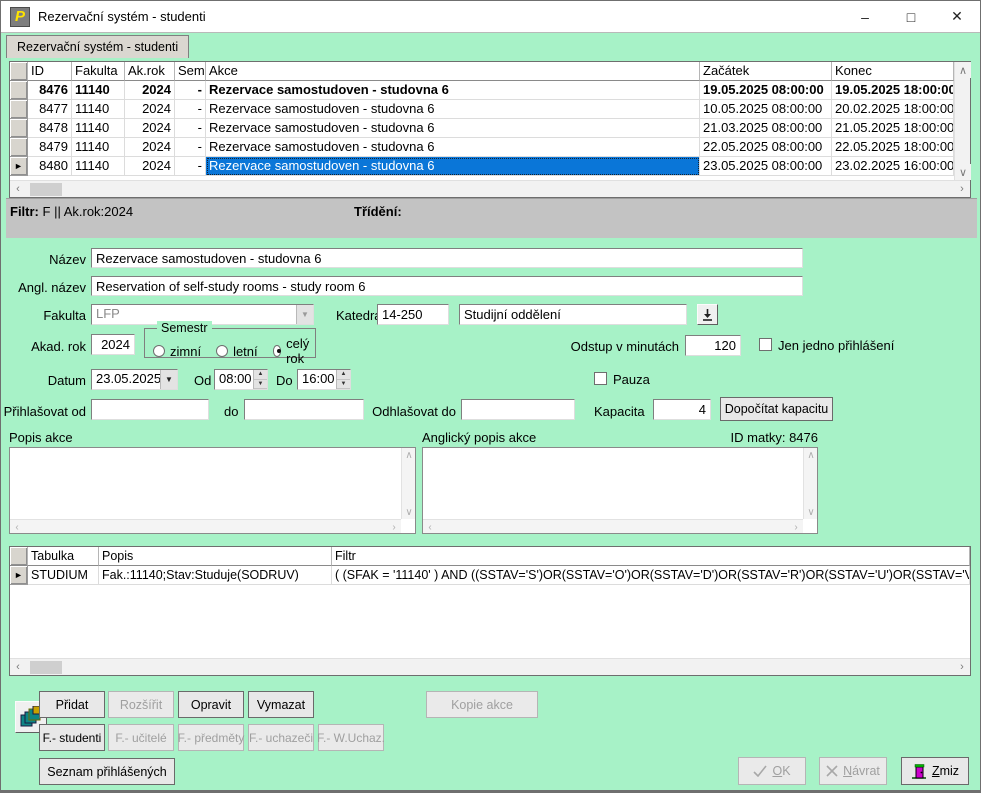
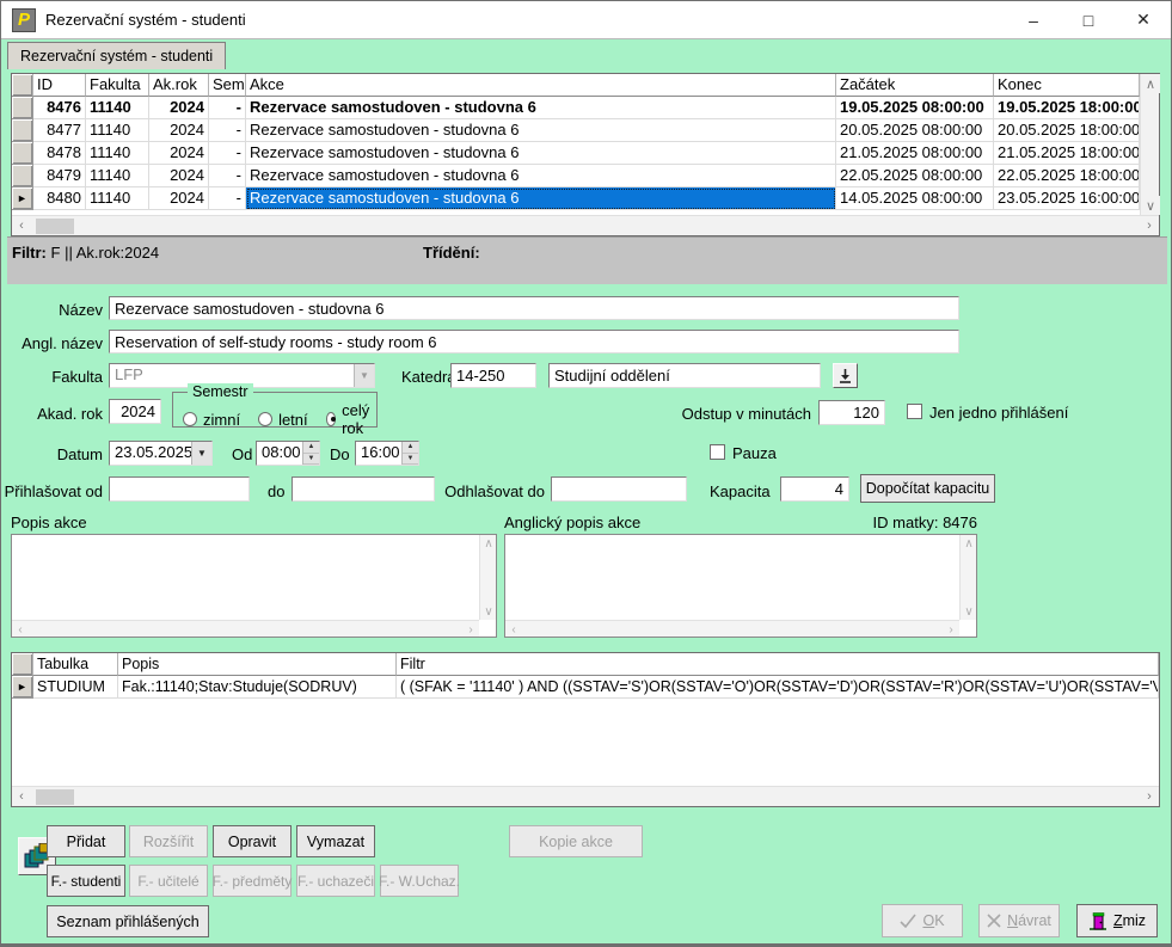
  P
  Rezervační systém - studenti
  –
  □
  ✕
  Rezervační systém - studenti
  ID
  Fakulta
  Ak.rok
  Sem
  Akce
  Začátek
  Konec
  8476
  11140
  2024
  -
  Rezervace samostudoven - studovna 6
  19.05.2025 08:00:00
  19.05.2025 18:00:00
  8477
  11140
  2024
  -
  Rezervace samostudoven - studovna 6
- 10.05.2025 08:00:00
+ 20.05.2025 08:00:00
- 20.02.2025 18:00:00
+ 20.05.2025 18:00:00
  8478
  11140
  2024
  -
  Rezervace samostudoven - studovna 6
- 21.03.2025 08:00:00
+ 21.05.2025 08:00:00
  21.05.2025 18:00:00
  8479
  11140
  2024
  -
  Rezervace samostudoven - studovna 6
  22.05.2025 08:00:00
  22.05.2025 18:00:00
  ►
  8480
  11140
  2024
  -
  Rezervace samostudoven - studovna 6
- 23.05.2025 08:00:00
+ 14.05.2025 08:00:00
- 23.02.2025 16:00:00
+ 23.05.2025 16:00:00
  ∧
  ∨
  ‹
  ›
  Filtr: F || Ak.rok:2024
  Třídění:
  Název
  Rezervace samostudoven - studovna 6
  Angl. název
  Reservation of self-study rooms - study room 6
  Fakulta
  LFP
  ▼
  Katedr
  14-250
  Studijní oddělení
  Akad. rok
  2024
  Semestr
  zimní
  letní
  celý rok
  Odstup v minutách
  120
  Jen jedno přihlášení
  Datum
  23.05.2025
  ▼
  Od
  08:00
  Do
  16:00
  Pauza
  Přihlašovat od
  do
  Odhlašovat do
  Kapacita
  4
  Dopočítat kapacitu
  Popis akce
  Anglický popis akce
  ID matky: 8476
  ∧
  ∨
  ‹
  ›
  ∧
  ∨
  ‹
  ›
  Tabulka
  Popis
  Filtr
  ►
  STUDIUM
  Fak.:11140;Stav:Studuje(SODRUV)
  ( (SFAK = '11140' ) AND ((SSTAV='S')OR(SSTAV='O')OR(SSTAV='D')OR(SSTAV='R')OR(SSTAV='U')OR(SSTAV='V
  ‹
  ›
  Přidat
  Rozšířit
  Opravit
  Vymazat
  Kopie akce
  F.- studenti
  F.- učitelé
  F.- předměty
  F.- uchazeči
  F.- W.Uchaz.
  Seznam přihlášených
  OK
  Návrat
  Zmiz
